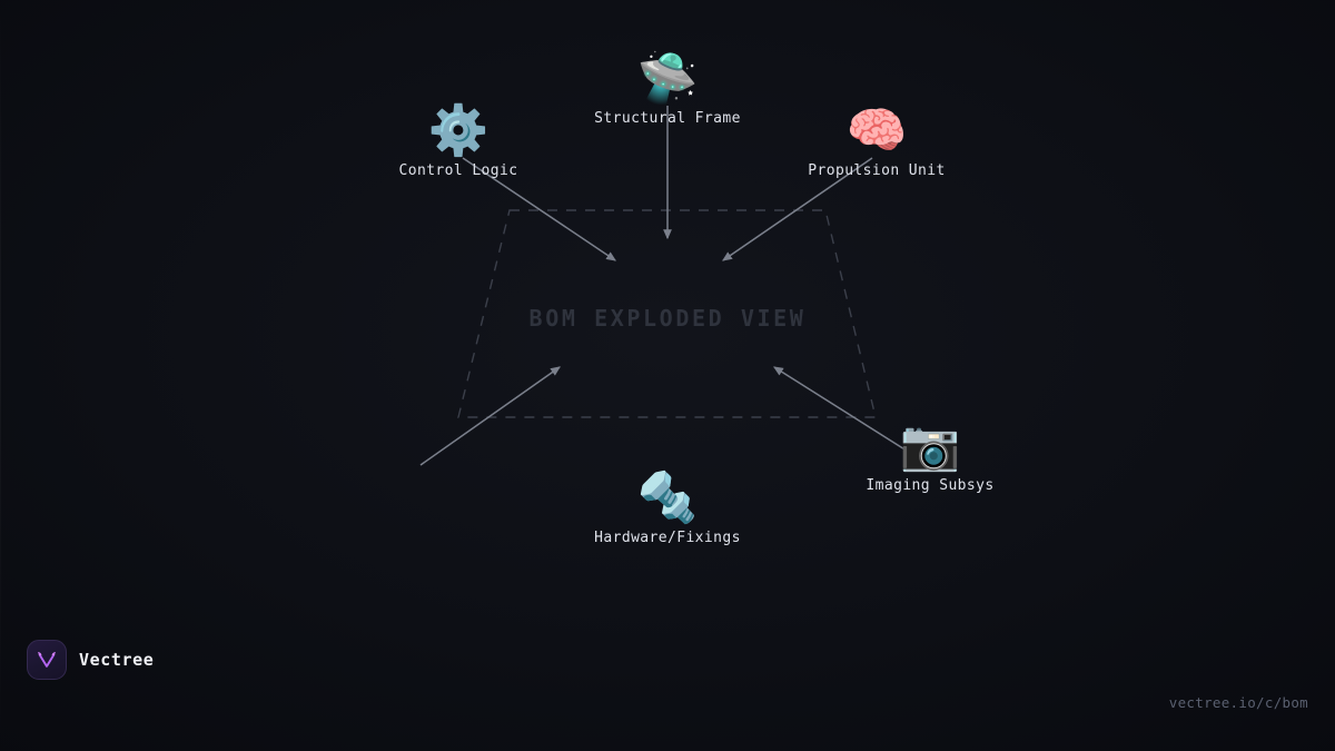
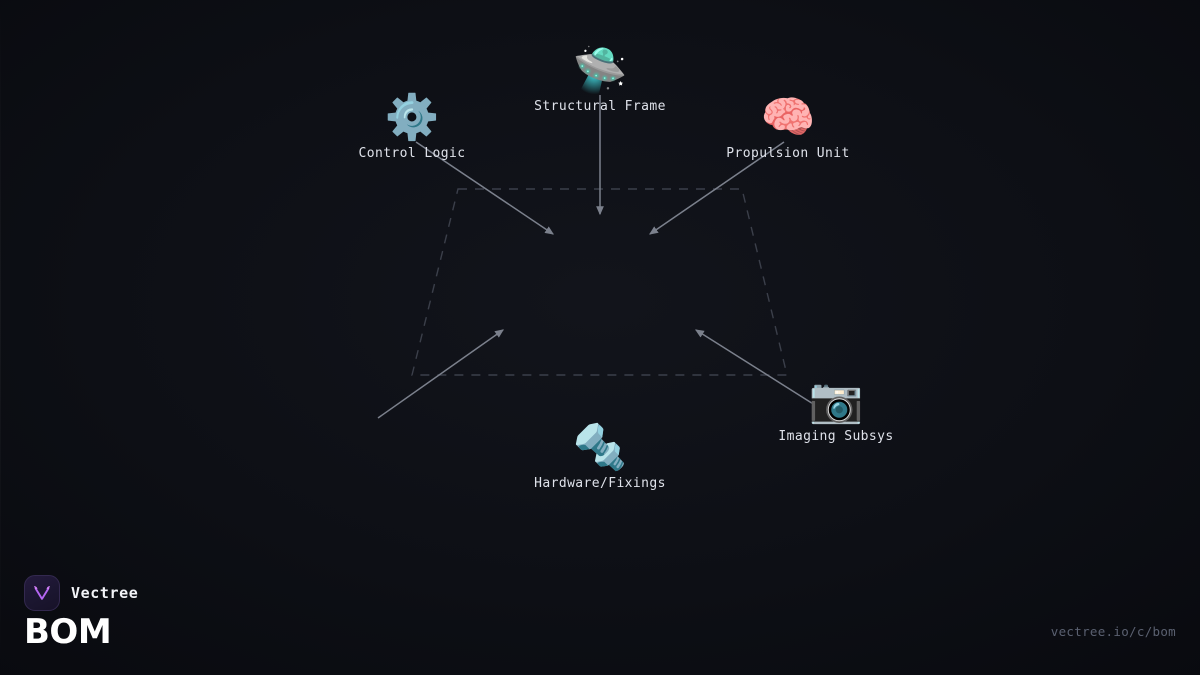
- BOM EXPLODED VIEW
  ⚙️
  Control Logic
  🛸
  Structural Frame
  🧠
  Propulsion Unit
  🔩
  Hardware/Fixings
  📷
  Imaging Subsys
  Vectree
+ BOM
  vectree.io/c/bom
